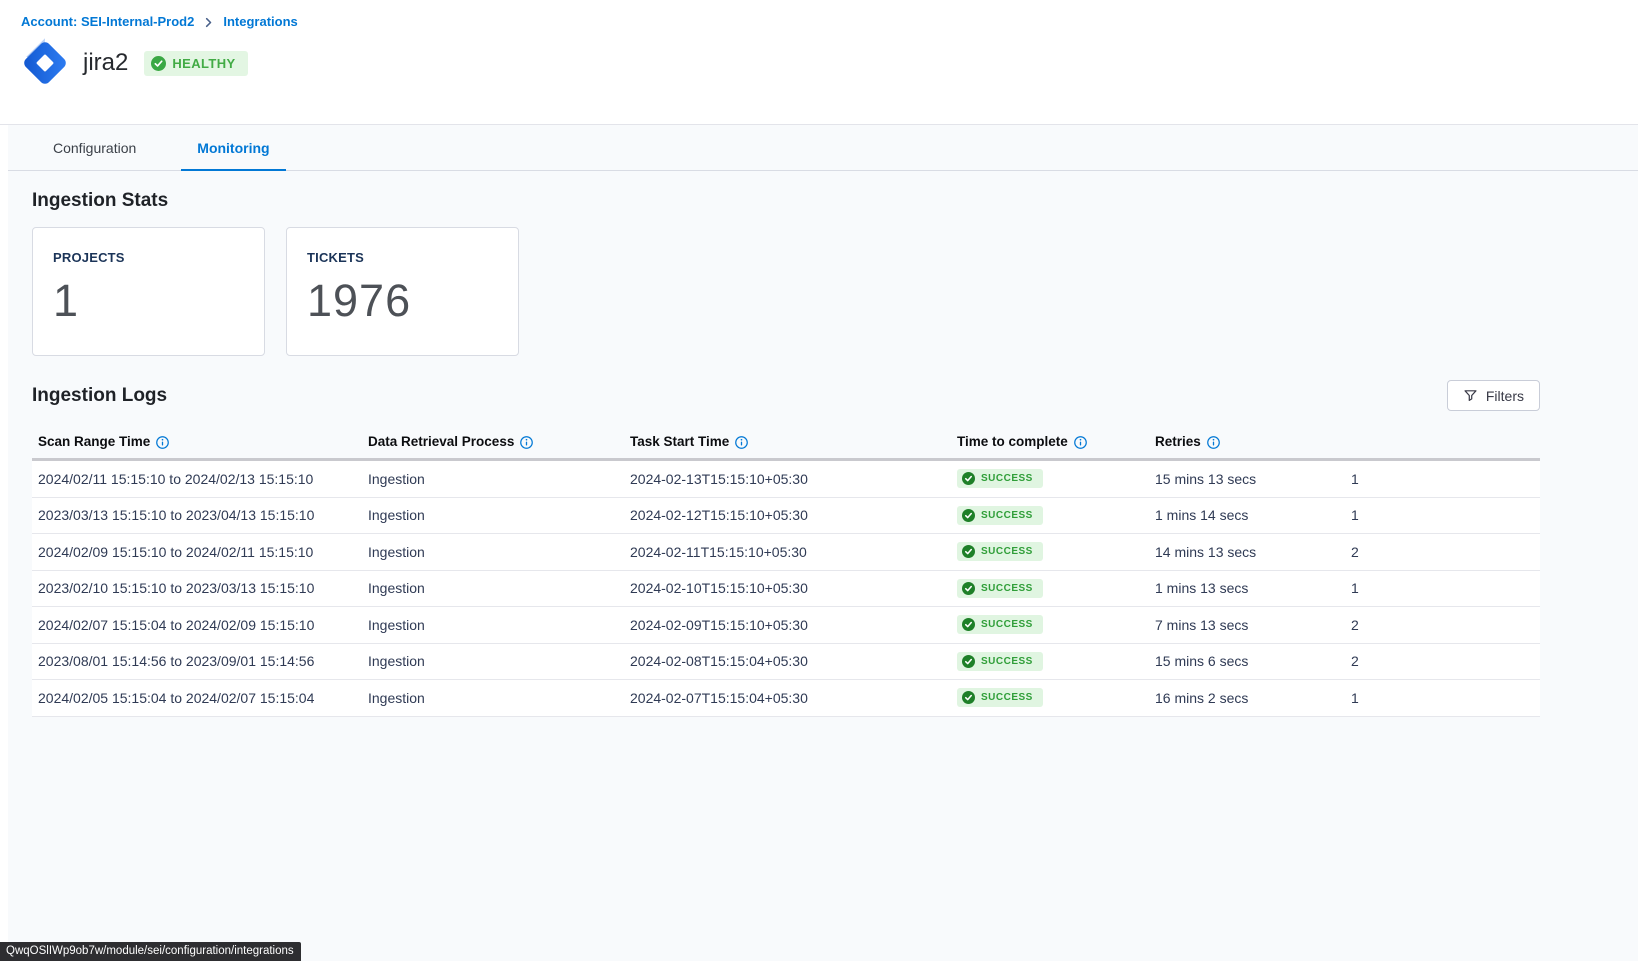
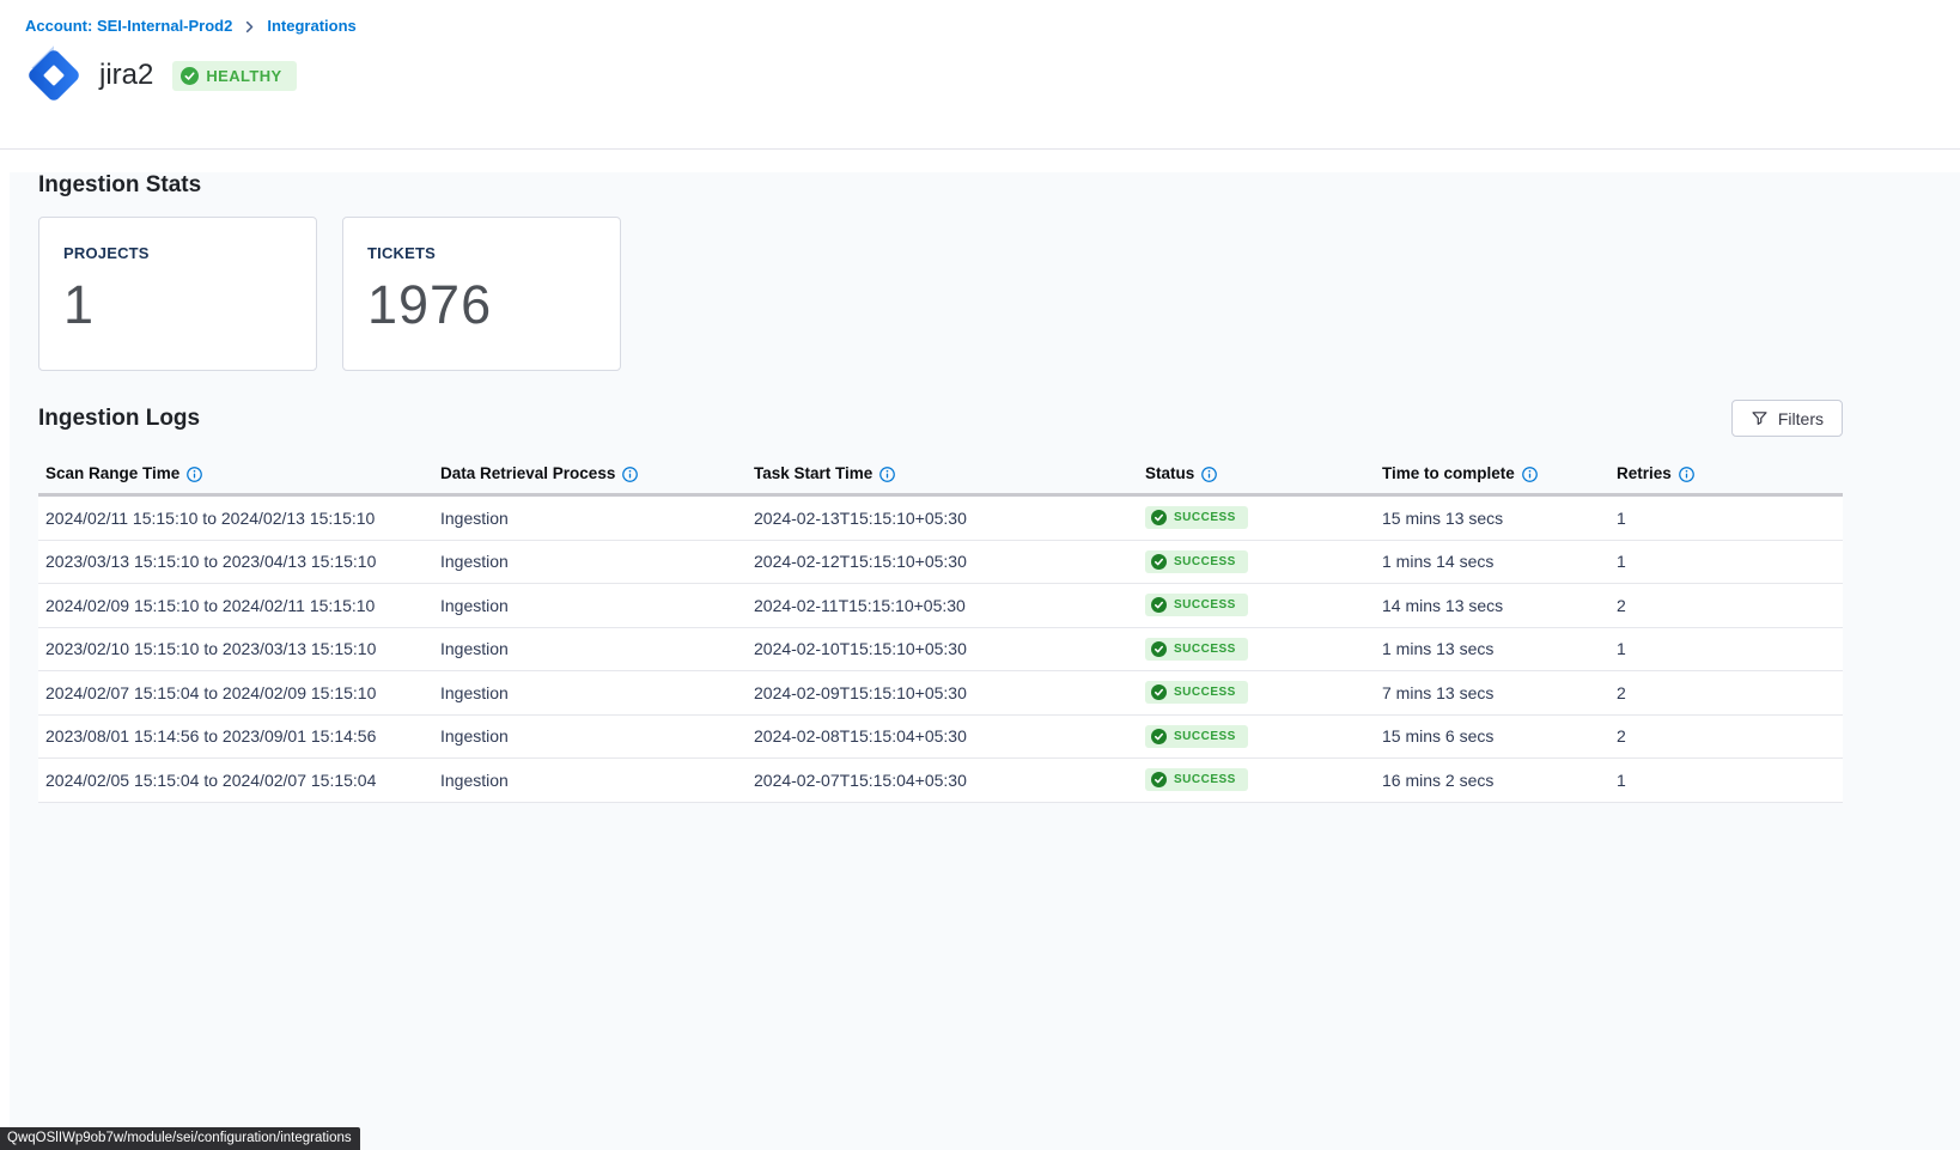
  Account: SEI-Internal-Prod2
  Integrations
  jira2
  HEALTHY
- Configuration
- Monitoring
  Ingestion Stats
  PROJECTS
  1
  TICKETS
  1976
  Ingestion Logs
  Filters
  Scan Range Time
  Data Retrieval Process
  Task Start Time
+ Status
  Time to complete
  Retries
  2024/02/11 15:15:10 to 2024/02/13 15:15:10
  Ingestion
  2024-02-13T15:15:10+05:30
  SUCCESS
  15 mins 13 secs
  1
  2023/03/13 15:15:10 to 2023/04/13 15:15:10
  Ingestion
  2024-02-12T15:15:10+05:30
  SUCCESS
  1 mins 14 secs
  1
  2024/02/09 15:15:10 to 2024/02/11 15:15:10
  Ingestion
  2024-02-11T15:15:10+05:30
  SUCCESS
  14 mins 13 secs
  2
  2023/02/10 15:15:10 to 2023/03/13 15:15:10
  Ingestion
  2024-02-10T15:15:10+05:30
  SUCCESS
  1 mins 13 secs
  1
  2024/02/07 15:15:04 to 2024/02/09 15:15:10
  Ingestion
  2024-02-09T15:15:10+05:30
  SUCCESS
  7 mins 13 secs
  2
  2023/08/01 15:14:56 to 2023/09/01 15:14:56
  Ingestion
  2024-02-08T15:15:04+05:30
  SUCCESS
  15 mins 6 secs
  2
  2024/02/05 15:15:04 to 2024/02/07 15:15:04
  Ingestion
  2024-02-07T15:15:04+05:30
  SUCCESS
  16 mins 2 secs
  1
  QwqOSlIWp9ob7w/module/sei/configuration/integrations
